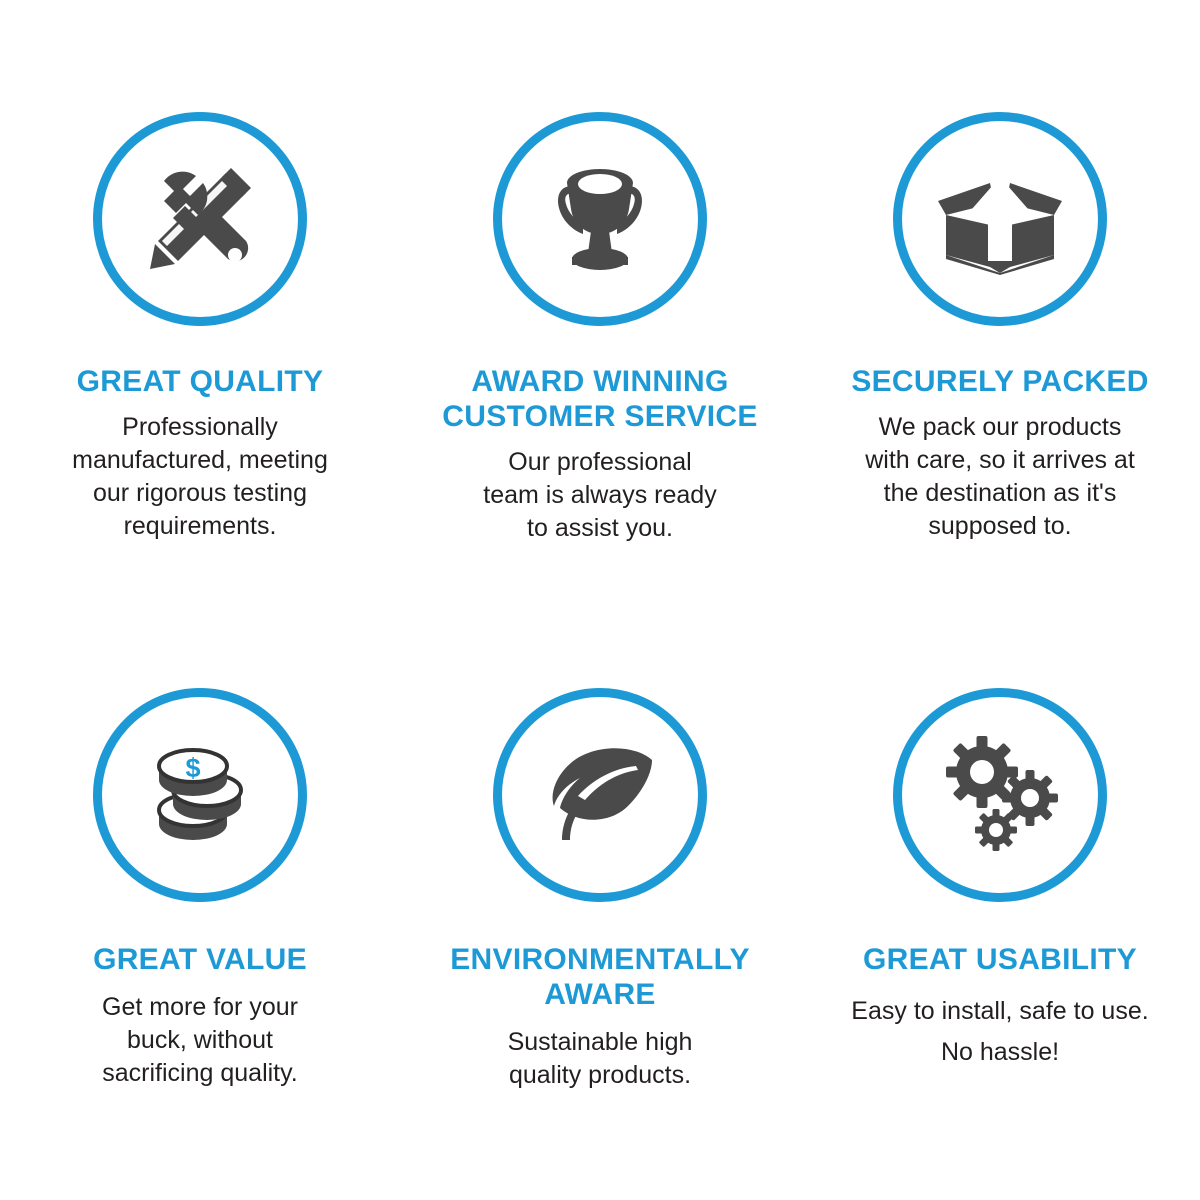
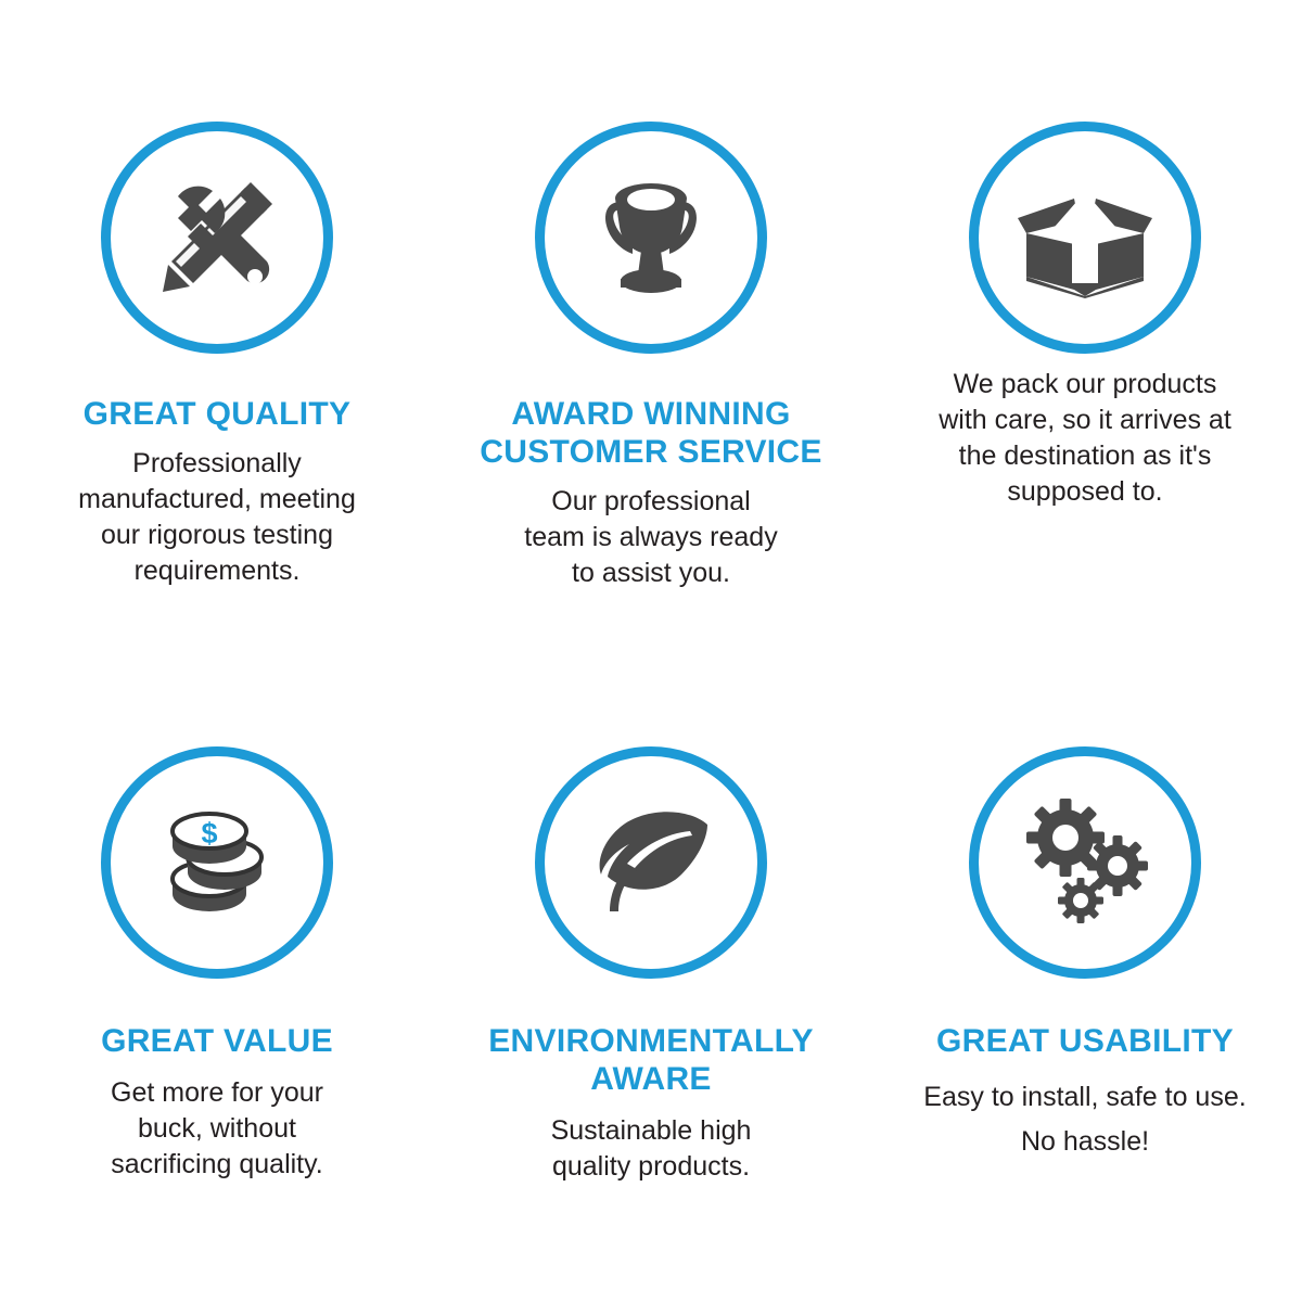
  GREAT QUALITY
  Professionally
  manufactured, meeting
  our rigorous testing
  requirements.
  AWARD WINNING
  CUSTOMER SERVICE
  Our professional
  team is always ready
  to assist you.
- SECURELY PACKED
  We pack our products
  with care, so it arrives at
  the destination as it's
  supposed to.
  $
  GREAT VALUE
  Get more for your
  buck, without
  sacrificing quality.
  ENVIRONMENTALLY
  AWARE
  Sustainable high
  quality products.
  GREAT USABILITY
  Easy to install, safe to use.
  No hassle!
